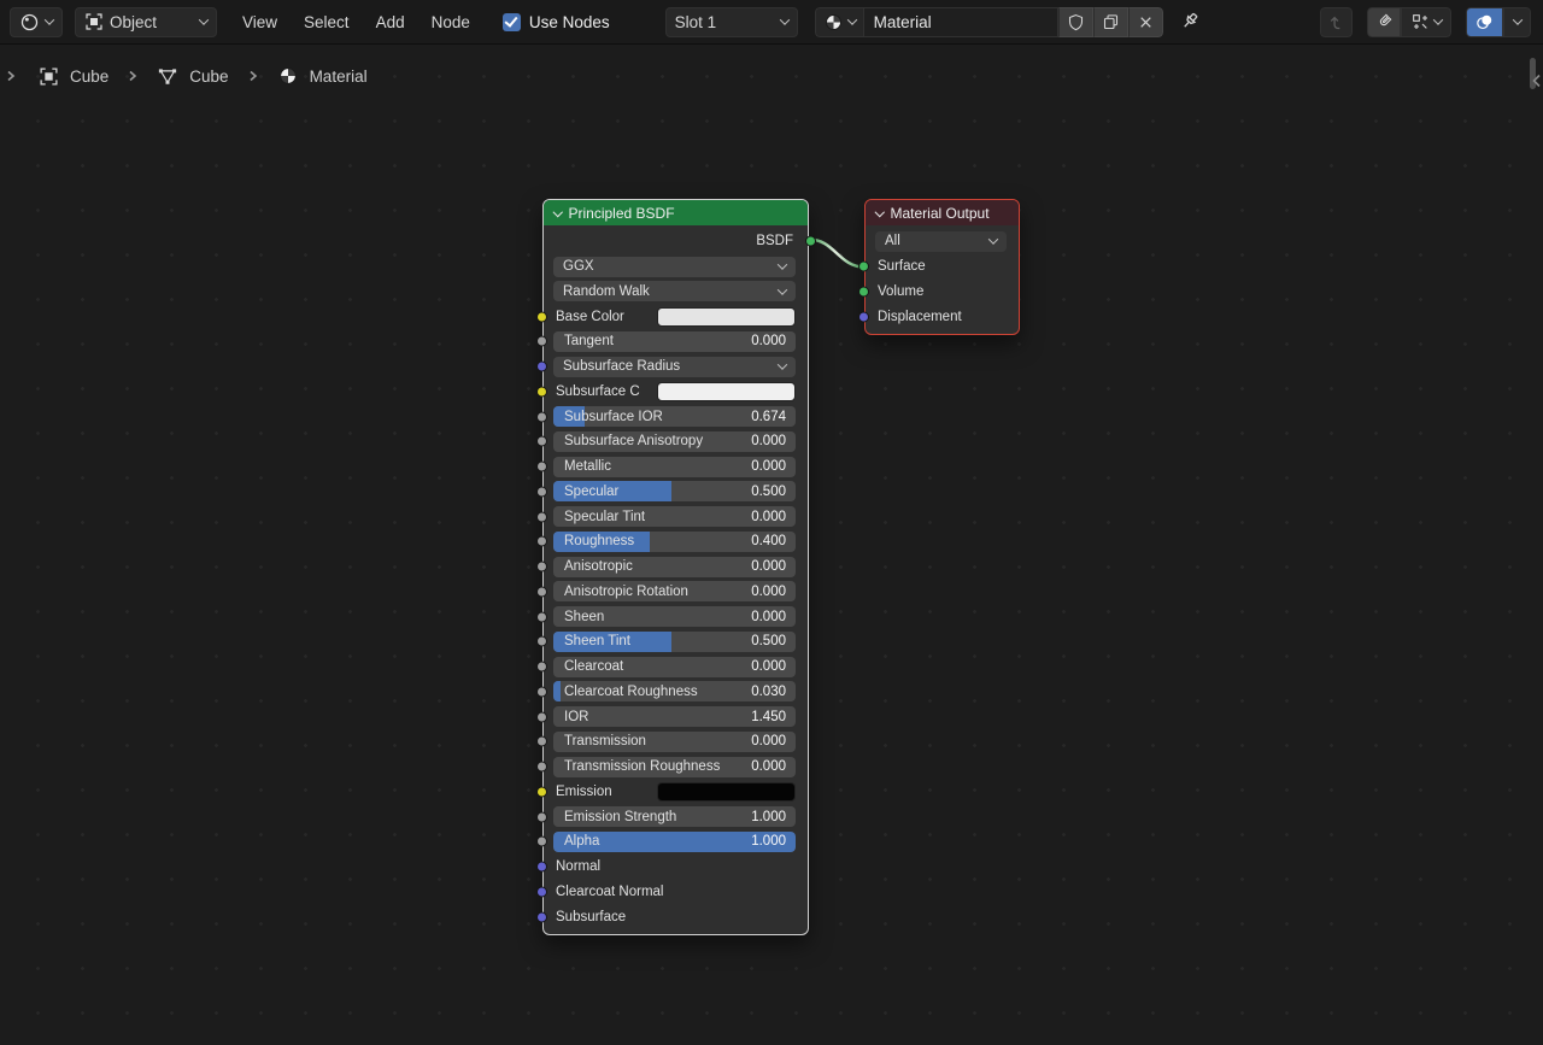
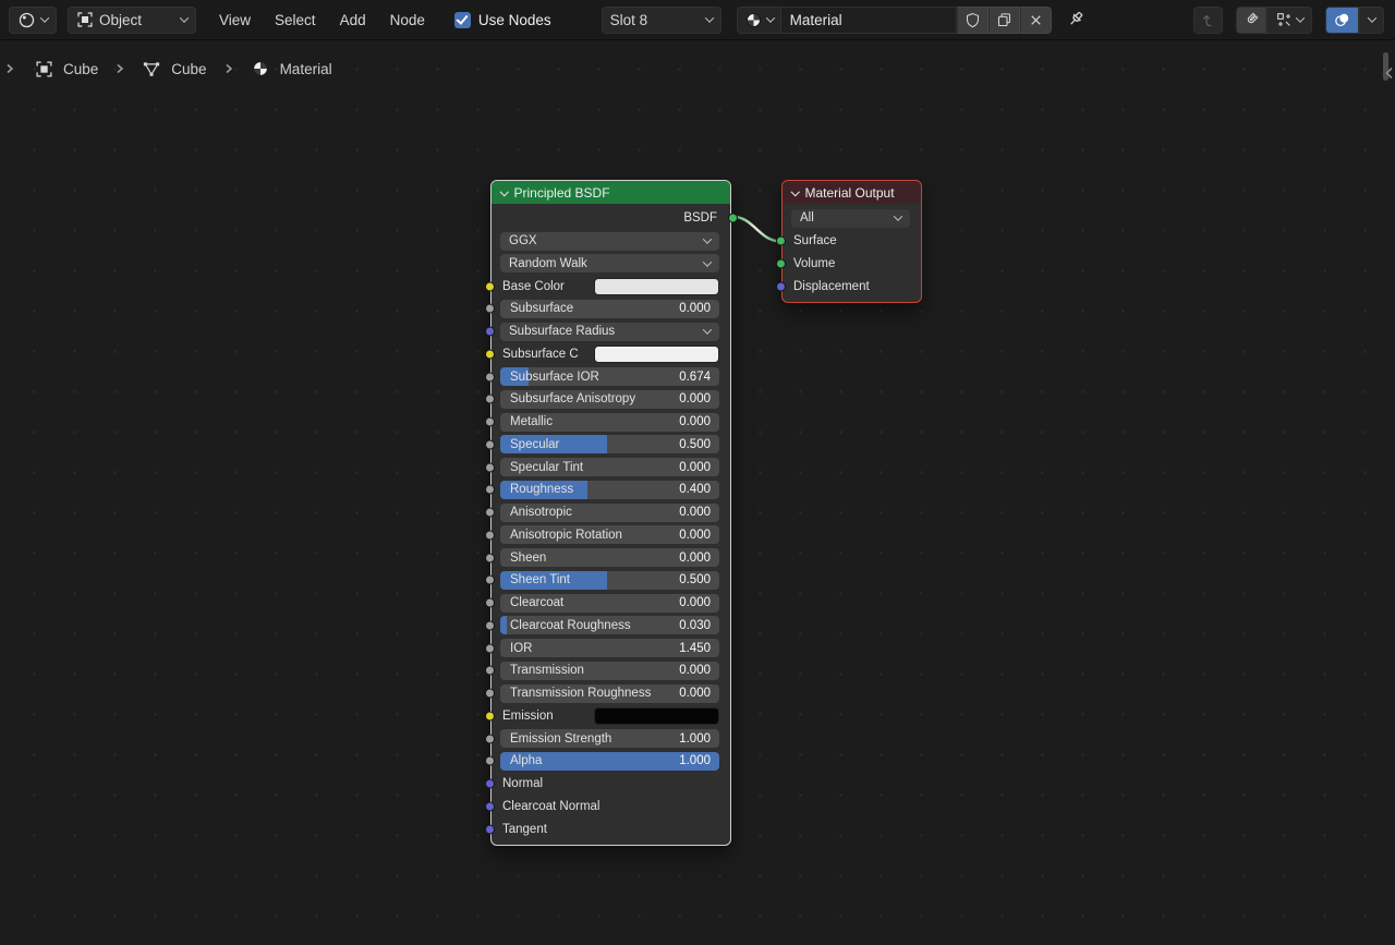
  Object
  View
  Select
  Add
  Node
  Use Nodes
- Slot 1
+ Slot 8
  Material
  Cube
  Cube
  Material
  Principled BSDF
  BSDF
  GGX
  Random Walk
  Base Color
- Tangent
+ Subsurface
  0.000
  Subsurface Radius
  Subsurface C
  Subsurface IOR
  0.674
  Subsurface Anisotropy
  0.000
  Metallic
  0.000
  Specular
  0.500
  Specular Tint
  0.000
  Roughness
  0.400
  Anisotropic
  0.000
  Anisotropic Rotation
  0.000
  Sheen
  0.000
  Sheen Tint
  0.500
  Clearcoat
  0.000
  Clearcoat Roughness
  0.030
  IOR
  1.450
  Transmission
  0.000
  Transmission Roughness
  0.000
  Emission
  Emission Strength
  1.000
  Alpha
  1.000
  Normal
  Clearcoat Normal
- Subsurface
+ Tangent
  Material Output
  All
  Surface
  Volume
  Displacement
